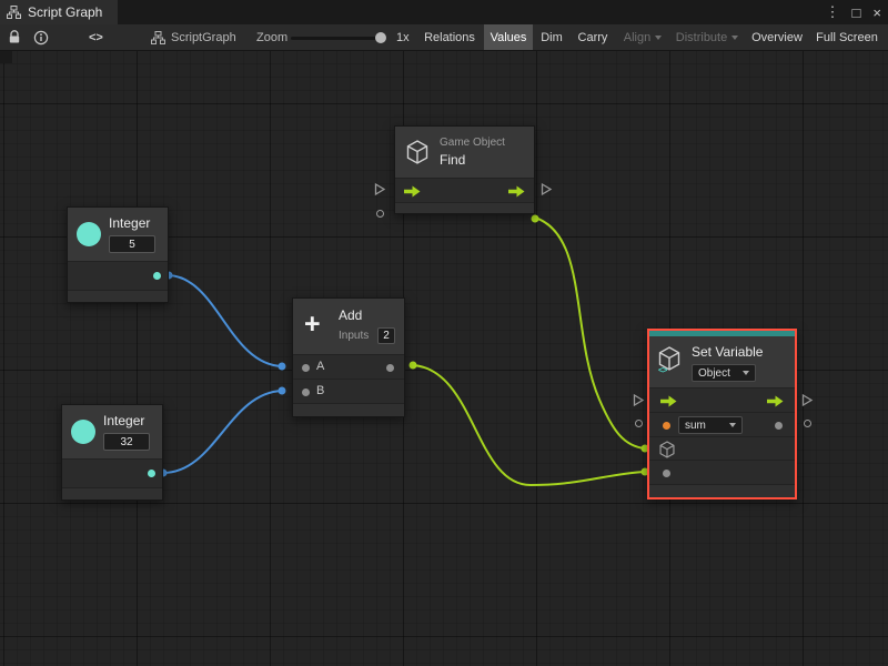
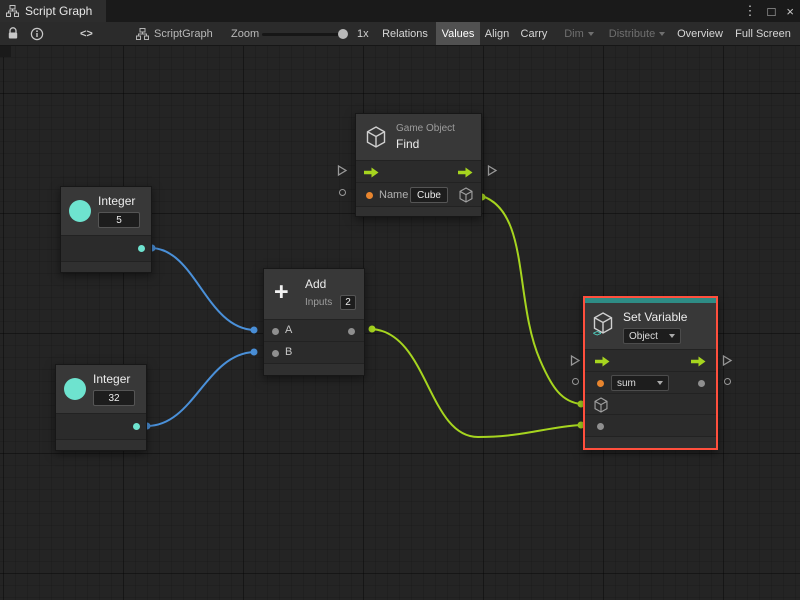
  Script Graph
  ⋮
  □
  ×
  <>
  ScriptGraph
  Zoom
  1x
  Relations
  Values
- Dim
+ Align
  Carry
- Align
+ Dim
  Distribute
  Overview
  Full Screen
  Integer
  5
  Integer
  32
  +
  Add
  Inputs
  2
  A
  B
  Game Object
  Find
+ Name
+ Cube
  <>
  Set Variable
  Object
  sum
